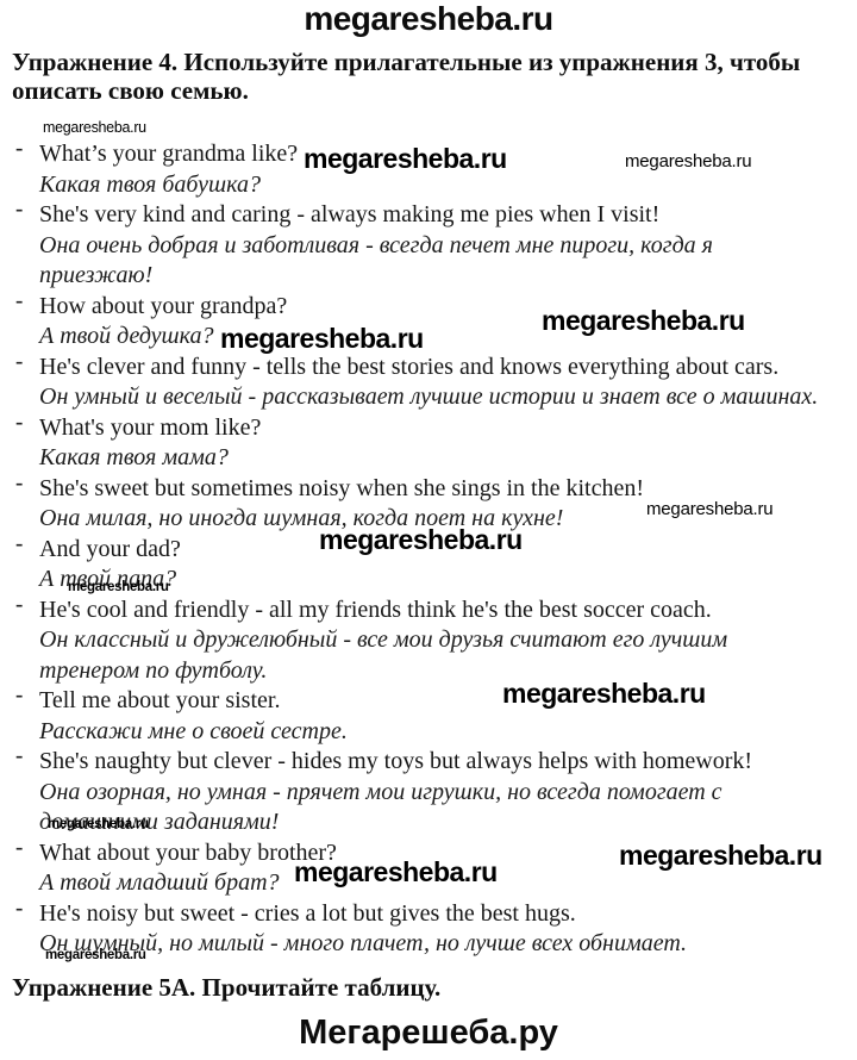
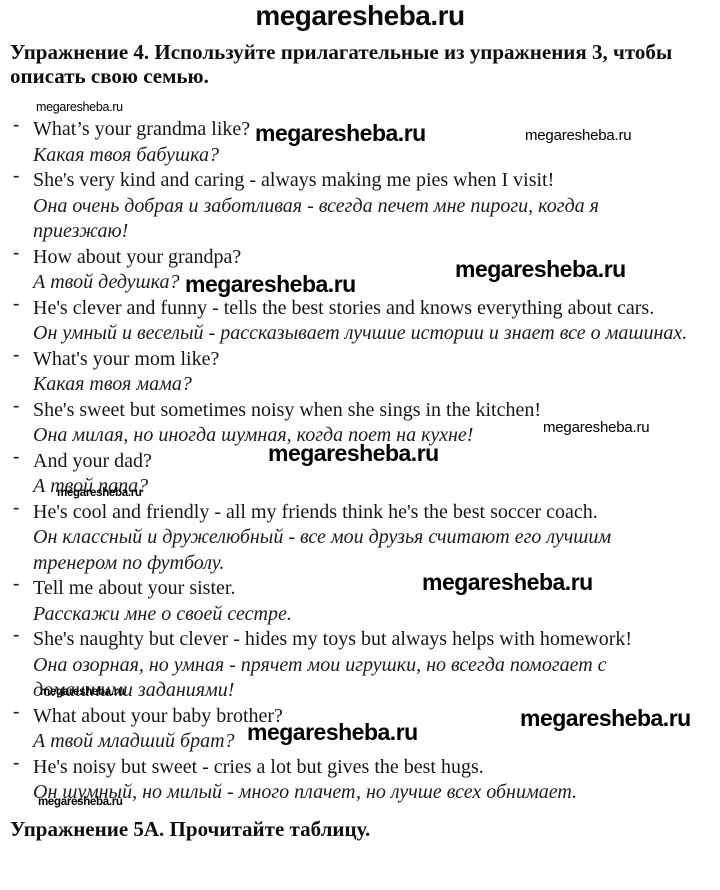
  megaresheba.ru
  Упражнение 4. Используйте прилагательные из упражнения 3, чтобы
  описать свою семью.
  megaresheba.ru
  -
  What’s your grandma like?
  Какая твоя бабушка?
  megaresheba.ru
  megaresheba.ru
  -
  She's very kind and caring - always making me pies when I visit!
  Она очень добрая и заботливая - всегда печет мне пироги, когда я
  приезжаю!
  -
  How about your grandpa?
  А твой дедушка?
  megaresheba.ru
  megaresheba.ru
  -
  He's clever and funny - tells the best stories and knows everything about cars.
  Он умный и веселый - рассказывает лучшие истории и знает все о машинах.
  -
  What's your mom like?
  Какая твоя мама?
  -
  She's sweet but sometimes noisy when she sings in the kitchen!
  Она милая, но иногда шумная, когда поет на кухне!
  megaresheba.ru
  -
  And your dad?
  А твой папа?
  megaresheba.ru
  megaresheba.ru
  -
  He's cool and friendly - all my friends think he's the best soccer coach.
  Он классный и дружелюбный - все мои друзья считают его лучшим
  тренером по футболу.
  -
  Tell me about your sister.
  Расскажи мне о своей сестре.
  megaresheba.ru
  -
  She's naughty but clever - hides my toys but always helps with homework!
  Она озорная, но умная - прячет мои игрушки, но всегда помогает с
  домашними заданиями!
  megaresheba.ru
  -
  What about your baby brother?
  А твой младший брат?
  megaresheba.ru
  megaresheba.ru
  -
  He's noisy but sweet - cries a lot but gives the best hugs.
  Он шумный, но милый - много плачет, но лучше всех обнимает.
  megaresheba.ru
  Упражнение 5А. Прочитайте таблицу.
- Мегарешеба.ру
